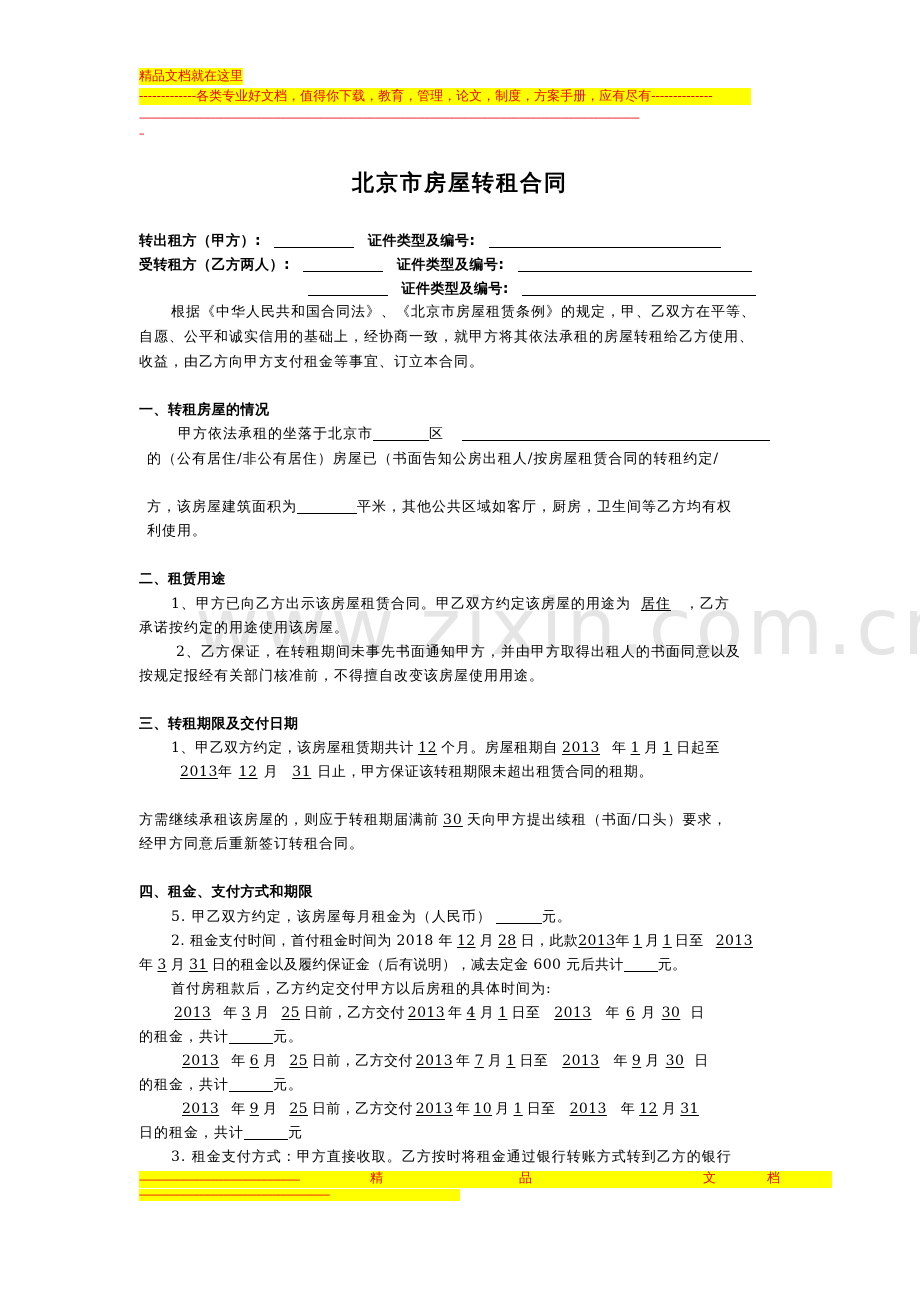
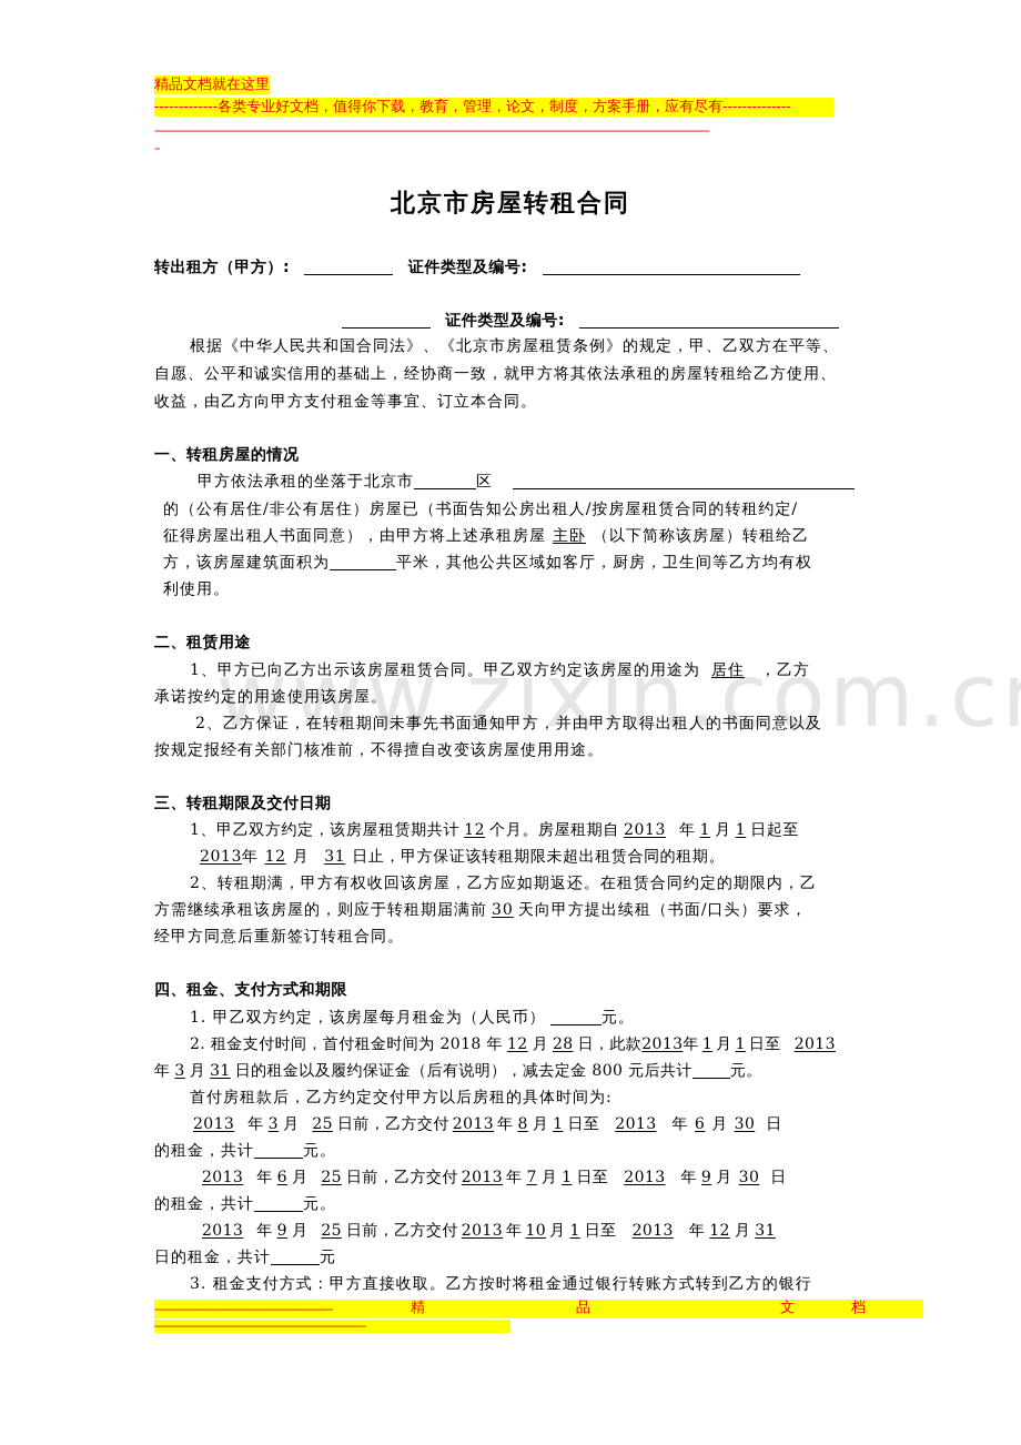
  精品文档就在这里
  -------------各类专业好文档，值得你下载，教育，管理，论文，制度，方案手册，应有尽有--------------
  ----------------------------------------------------------------------------------------------------------------------------------------------------------------------------------------
  --
  北京市房屋转租合同
  转出租方（甲方）: 证件类型及编号:
- 受转租方（乙方两人）: 证件类型及编号:
  证件类型及编号:
  根据《中华人民共和国合同法》、《北京市房屋租赁条例》的规定，甲、乙双方在平等、
  自愿、公平和诚实信用的基础上，经协商一致，就甲方将其依法承租的房屋转租给乙方使用、
  收益，由乙方向甲方支付租金等事宜、订立本合同。
  一、转租房屋的情况
  甲方依法承租的坐落于北京市 区
  的（公有居住/非公有居住）房屋已（书面告知公房出租人/按房屋租赁合同的转租约定/
+ 征得房屋出租人书面同意），由甲方将上述承租房屋 主卧 （以下简称该房屋）转租给乙
  方，该房屋建筑面积为 平米，其他公共区域如客厅，厨房，卫生间等乙方均有权
  利使用。
  www.zixin.com.c
  二、租赁用途
  1、甲方已向乙方出示该房屋租赁合同。甲乙双方约定该房屋的用途为 居住 ，乙方
  承诺按约定的用途使用该房屋。
  2、乙方保证，在转租期间未事先书面通知甲方，并由甲方取得出租人的书面同意以及
  按规定报经有关部门核准前，不得擅自改变该房屋使用用途。
  三、转租期限及交付日期
  1、甲乙双方约定，该房屋租赁期共计 12 个月。房屋租期自 2013 年 1 月 1 日起至
  2013年 12 月 31 日止，甲方保证该转租期限未超出租赁合同的租期。
+ 2、转租期满，甲方有权收回该房屋，乙方应如期返还。在租赁合同约定的期限内，乙
  方需继续承租该房屋的，则应于转租期届满前 30 天向甲方提出续租（书面/口头）要求，
  经甲方同意后重新签订转租合同。
  四、租金、支付方式和期限
- 5. 甲乙双方约定，该房屋每月租金为（人民币） 元。
+ 1. 甲乙双方约定，该房屋每月租金为（人民币） 元。
  2. 租金支付时间，首付租金时间为 2018 年 12 月 28 日，此款2013年 1 月 1 日至 2013
- 年 3 月 31 日的租金以及履约保证金（后有说明），减去定金 600 元后共计 元。
+ 年 3 月 31 日的租金以及履约保证金（后有说明），减去定金 800 元后共计 元。
  首付房租款后，乙方约定交付甲方以后房租的具体时间为:
- 2013 年 3 月 25 日前，乙方交付 2013 年 4 月 1 日至 2013 年 6 月 30 日
+ 2013 年 3 月 25 日前，乙方交付 2013 年 8 月 1 日至 2013 年 6 月 30 日
  的租金，共计 元。
  2013 年 6 月 25 日前，乙方交付 2013 年 7 月 1 日至 2013 年 9 月 30 日
  的租金，共计 元。
  2013 年 9 月 25 日前，乙方交付 2013 年 10 月 1 日至 2013 年 12 月 31
  日的租金，共计 元
  3. 租金支付方式：甲方直接收取。乙方按时将租金通过银行转账方式转到乙方的银行
  -----------------------------------------------------------
  精
  品
  文
  档
  ----------------------------------------------------------------------
